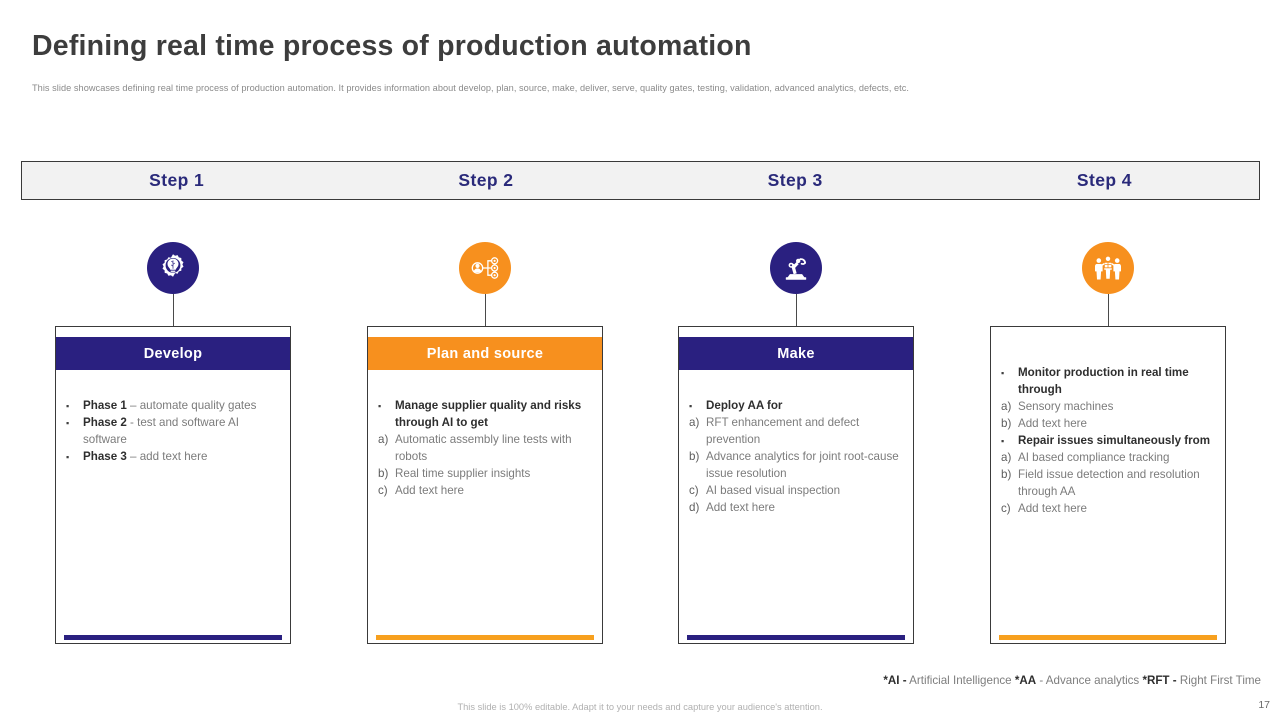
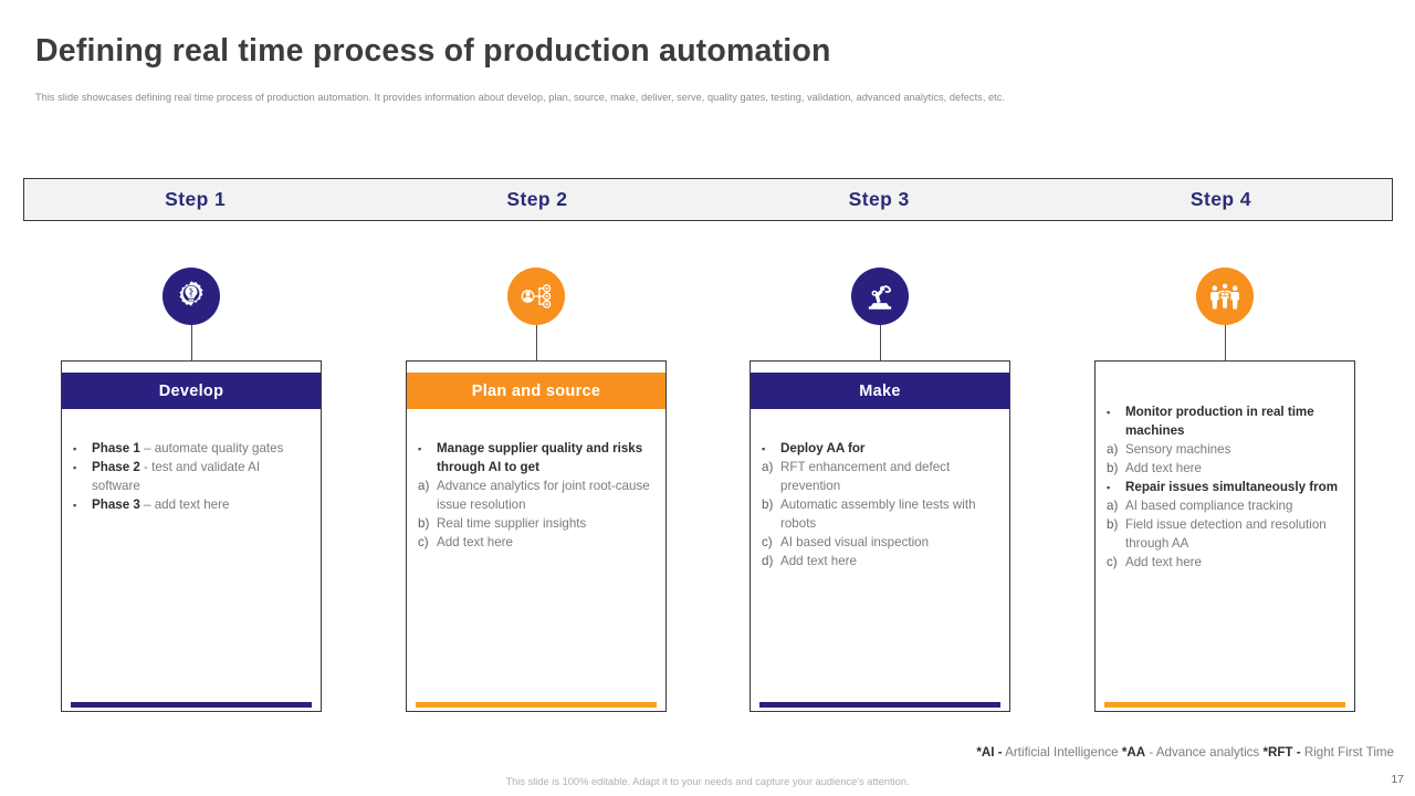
  Defining real time process of production automation
  This slide showcases defining real time process of production automation. It provides information about develop, plan, source, make, deliver, serve, quality gates, testing, validation, advanced analytics, defects, etc.
  Step 1
  Step 2
  Step 3
  Step 4
  Develop
  ▪
  Phase 1 – automate quality gates
  ▪
- Phase 2 - test and software AI software
+ Phase 2 - test and validate AI software
  ▪
  Phase 3 – add text here
  Plan and source
  ▪
  Manage supplier quality and risks through AI to get
  a)
- Automatic assembly line tests with robots
+ Advance analytics for joint root-cause issue resolution
  b)
  Real time supplier insights
  c)
  Add text here
  Make
  ▪
  Deploy AA for
  a)
  RFT enhancement and defect prevention
  b)
- Advance analytics for joint root-cause issue resolution
+ Automatic assembly line tests with robots
  c)
  AI based visual inspection
  d)
  Add text here
  ▪
- Monitor production in real time through
+ Monitor production in real time machines
  a)
  Sensory machines
  b)
  Add text here
  ▪
  Repair issues simultaneously from
  a)
  AI based compliance tracking
  b)
  Field issue detection and resolution through AA
  c)
  Add text here
  *AI - Artificial Intelligence *AA - Advance analytics *RFT - Right First Time
  This slide is 100% editable. Adapt it to your needs and capture your audience's attention.
  17
